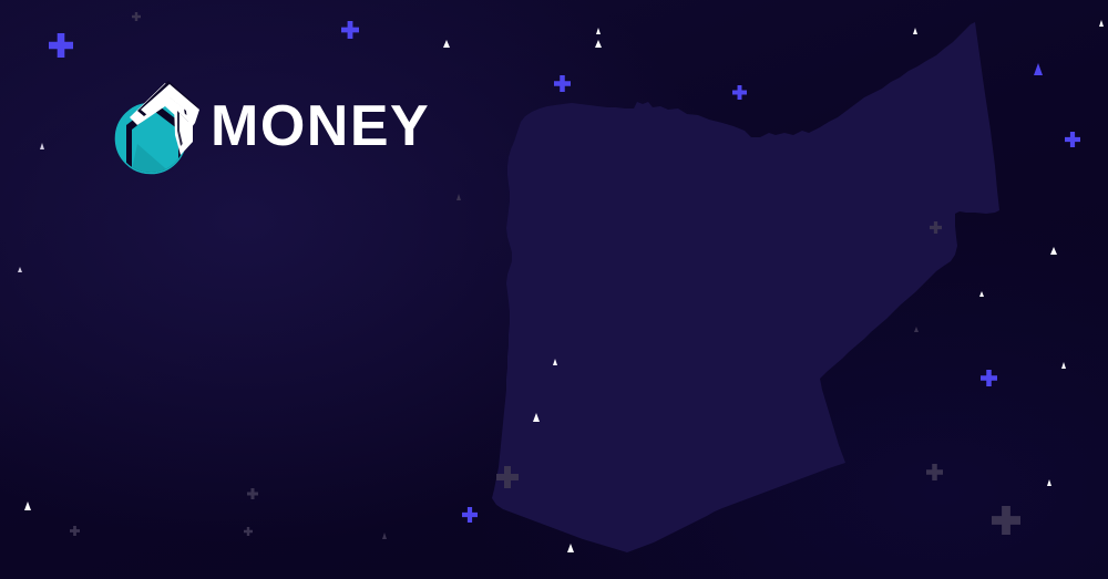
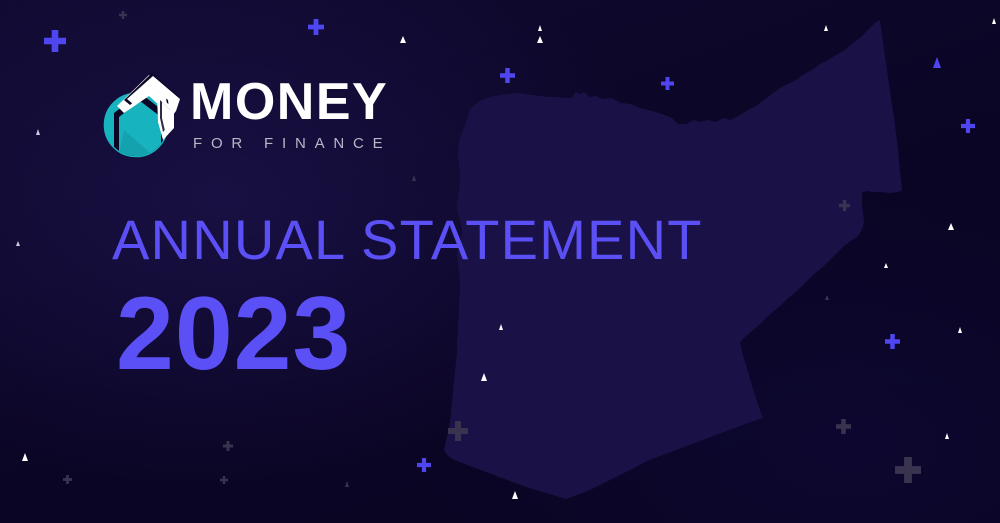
  MONEY
+ FOR FINANCE
+ ANNUAL STATEMENT
+ 2023
